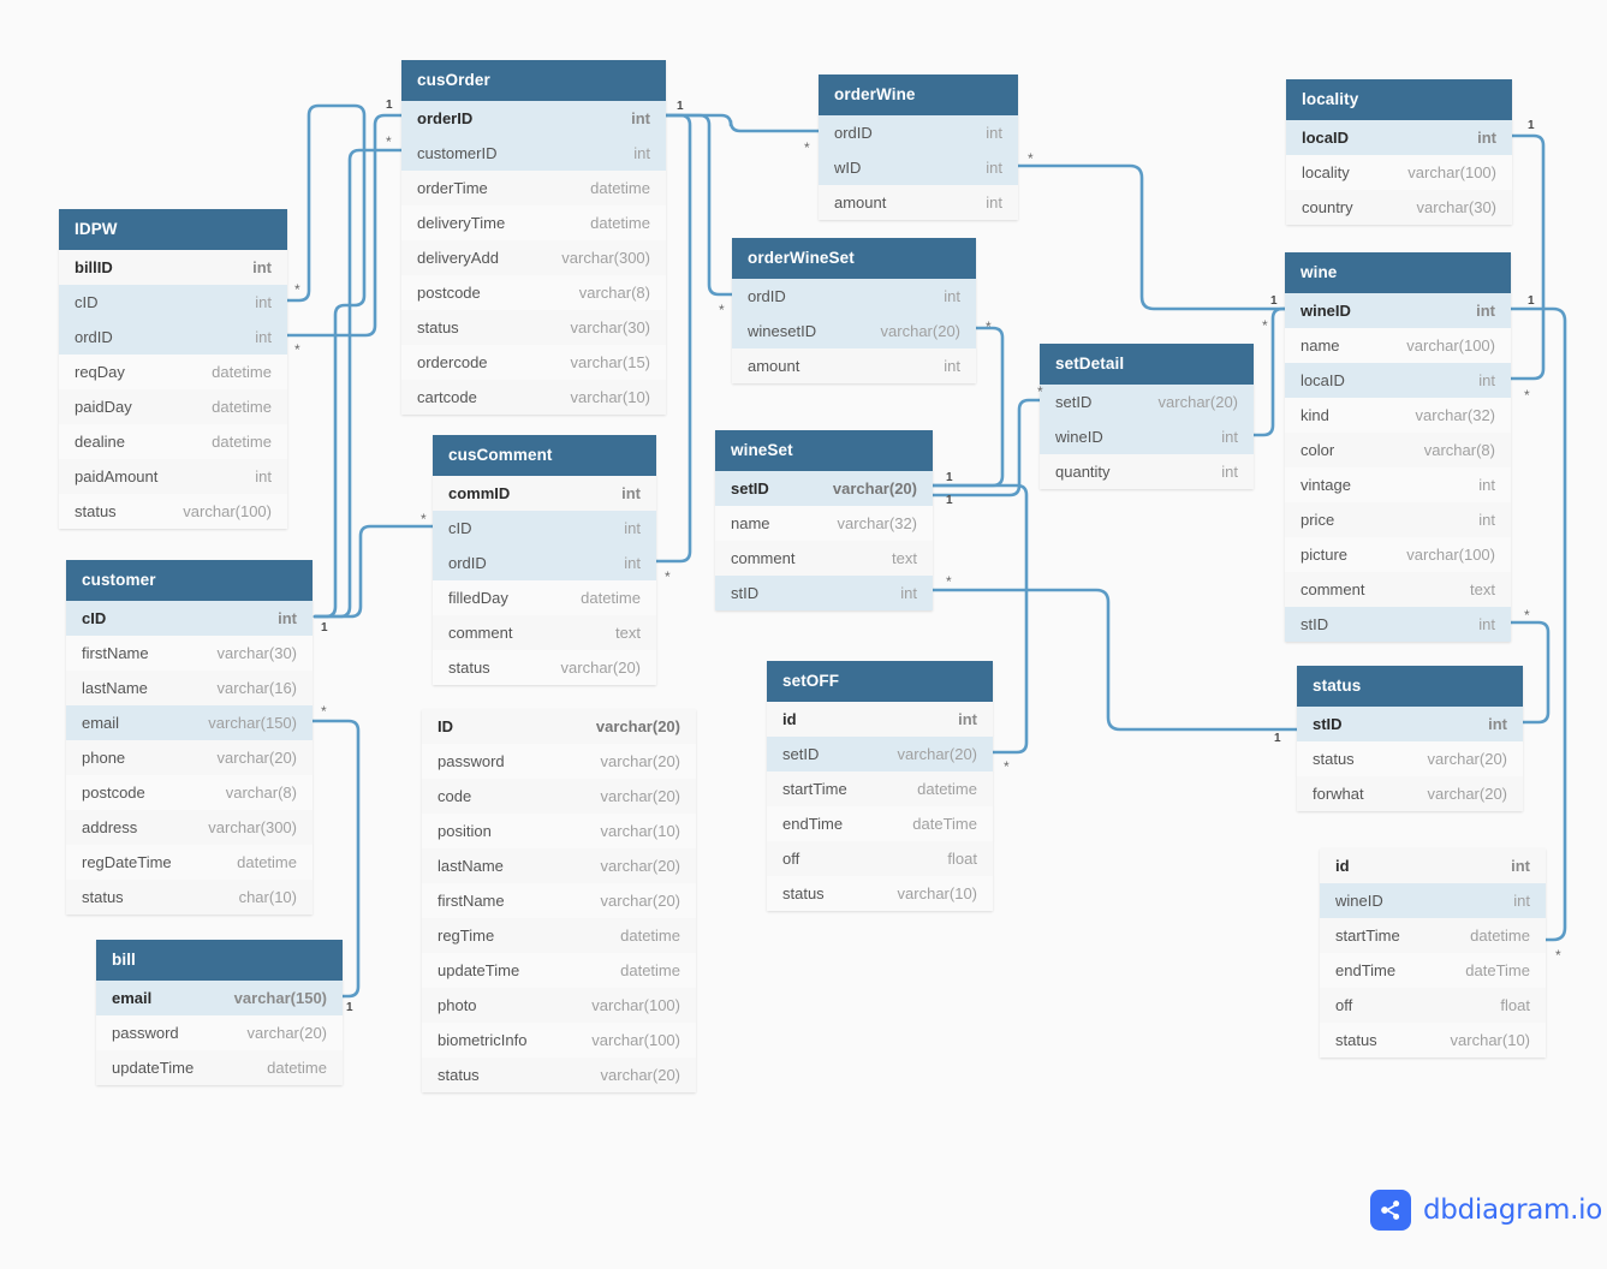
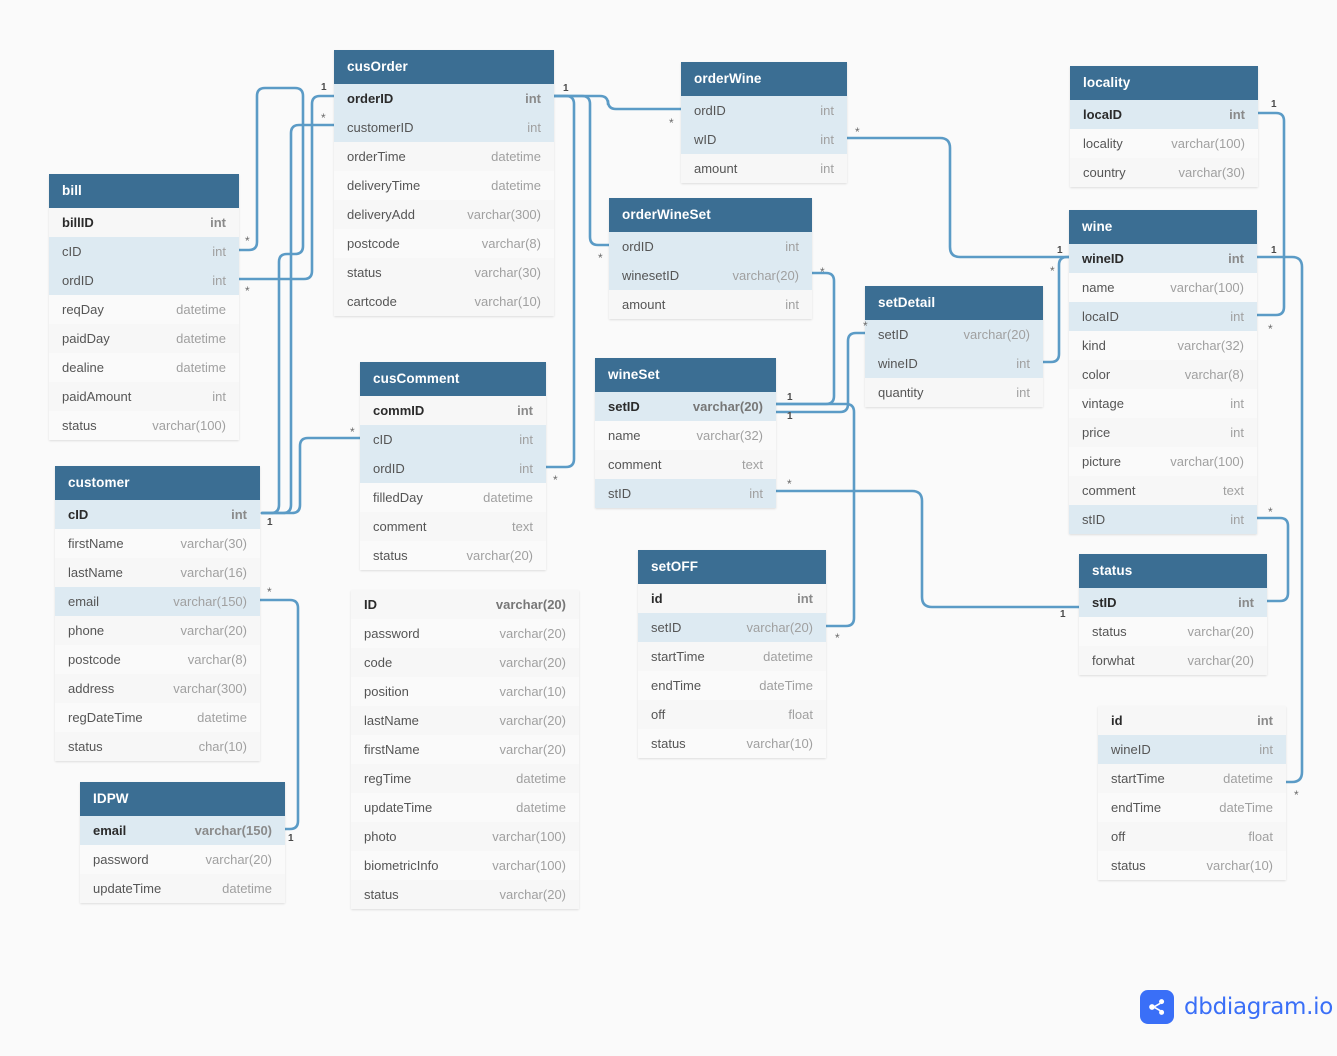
- IDPW
+ bill
  billID
  int
  cID
  int
  ordID
  int
  reqDay
  datetime
  paidDay
  datetime
  dealine
  datetime
  paidAmount
  int
  status
  varchar(100)
  customer
  cID
  int
  firstName
  varchar(30)
  lastName
  varchar(16)
  email
  varchar(150)
  phone
  varchar(20)
  postcode
  varchar(8)
  address
  varchar(300)
  regDateTime
  datetime
  status
  char(10)
- bill
+ IDPW
  email
  varchar(150)
  password
  varchar(20)
  updateTime
  datetime
  cusOrder
  orderID
  int
  customerID
  int
  orderTime
  datetime
  deliveryTime
  datetime
  deliveryAdd
  varchar(300)
  postcode
  varchar(8)
  status
  varchar(30)
- ordercode
- varchar(15)
  cartcode
  varchar(10)
  cusComment
  commID
  int
  cID
  int
  ordID
  int
  filledDay
  datetime
  comment
  text
  status
  varchar(20)
  ID
  varchar(20)
  password
  varchar(20)
  code
  varchar(20)
  position
  varchar(10)
  lastName
  varchar(20)
  firstName
  varchar(20)
  regTime
  datetime
  updateTime
  datetime
  photo
  varchar(100)
  biometricInfo
  varchar(100)
  status
  varchar(20)
  orderWine
  ordID
  int
  wID
  int
  amount
  int
  orderWineSet
  ordID
  int
  winesetID
  varchar(20)
  amount
  int
  wineSet
  setID
  varchar(20)
  name
  varchar(32)
  comment
  text
  stID
  int
  setOFF
  id
  int
  setID
  varchar(20)
  startTime
  datetime
  endTime
  dateTime
  off
  float
  status
  varchar(10)
  setDetail
  setID
  varchar(20)
  wineID
  int
  quantity
  int
  locality
  locaID
  int
  locality
  varchar(100)
  country
  varchar(30)
  wine
  wineID
  int
  name
  varchar(100)
  locaID
  int
  kind
  varchar(32)
  color
  varchar(8)
  vintage
  int
  price
  int
  picture
  varchar(100)
  comment
  text
  stID
  int
  status
  stID
  int
  status
  varchar(20)
  forwhat
  varchar(20)
  id
  int
  wineID
  int
  startTime
  datetime
  endTime
  dateTime
  off
  float
  status
  varchar(10)
  1
  *
  *
  *
  1
  *
  1
  *
  *
  1
  *
  *
  *
  *
  1
  1
  *
  *
  *
  1
  *
  1
  1
  1
  *
  *
  *
  dbdiagram.io
